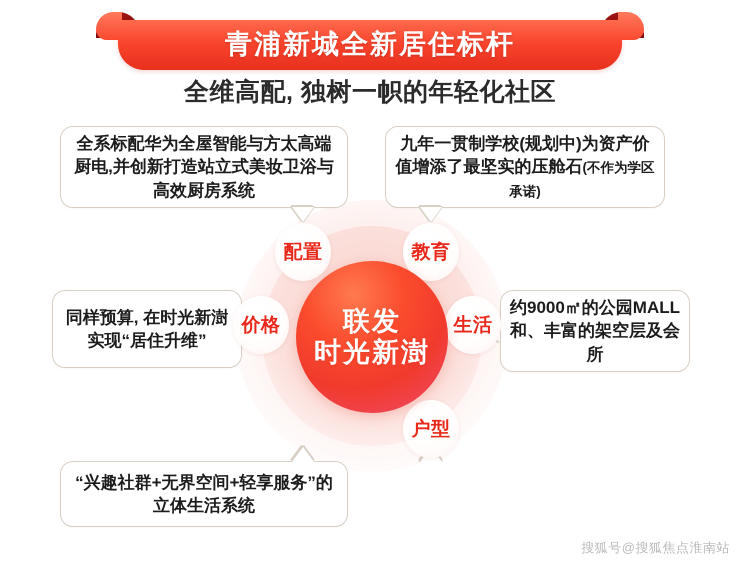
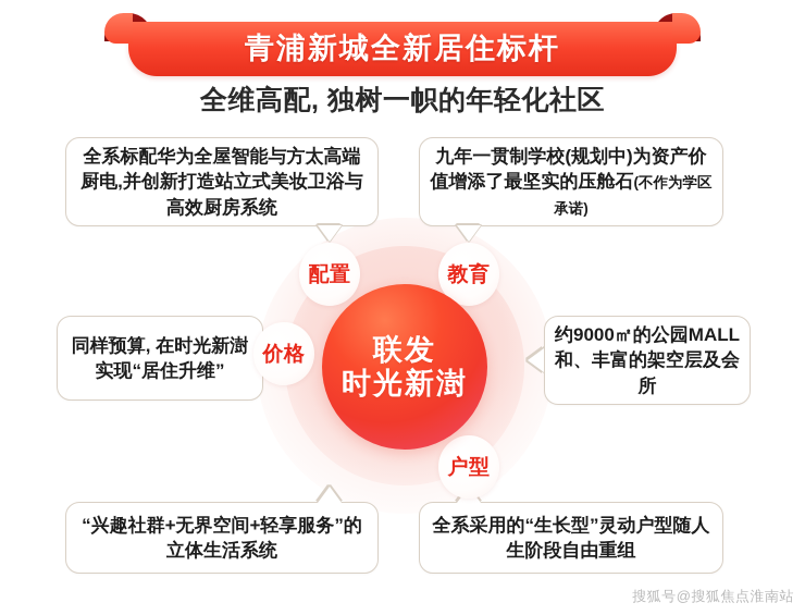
  青浦新城全新居住标杆
  全维高配, 独树一帜的年轻化社区
  全系标配华为全屋智能与方太高端厨电,并创新打造站立式美妆卫浴与高效厨房系统
  九年一贯制学校(规划中)为资产价值增添了最坚实的压舱石(不作为学区承诺)
  同样预算, 在时光新澍实现“居住升维”
  约9000㎡的公园MALL和、丰富的架空层及会所
  “兴趣社群+无界空间+轻享服务”的立体生活系统
+ 全系采用的“生长型”灵动户型随人生阶段自由重组
  配置
  教育
  价格
- 生活
  户型
  联发
  时光新澍
  搜狐号@搜狐焦点淮南站
